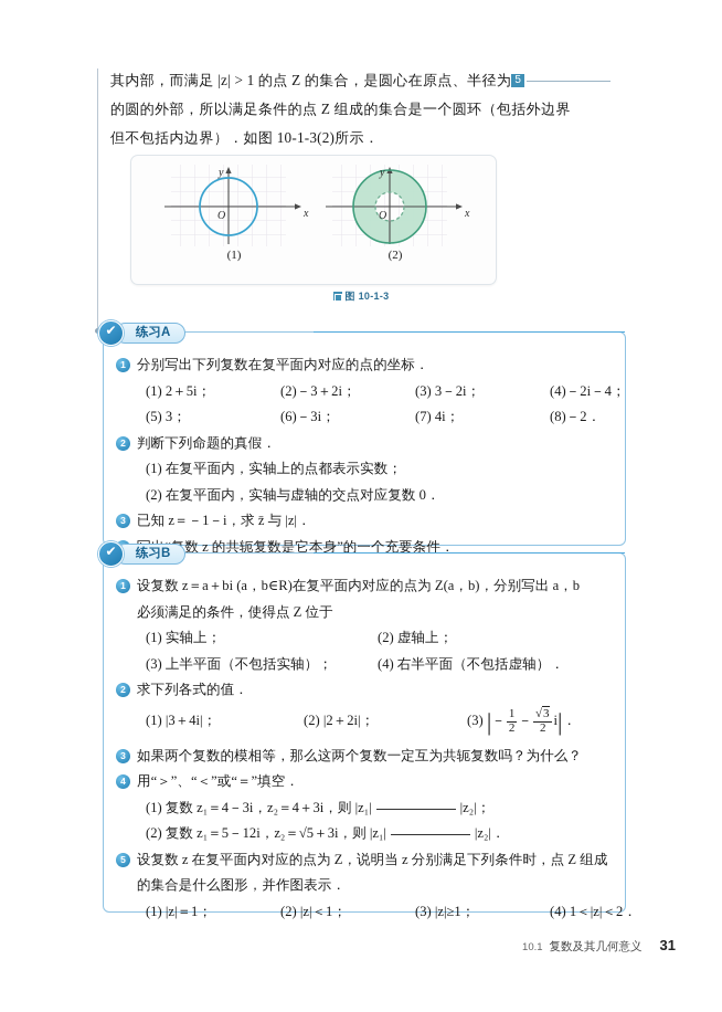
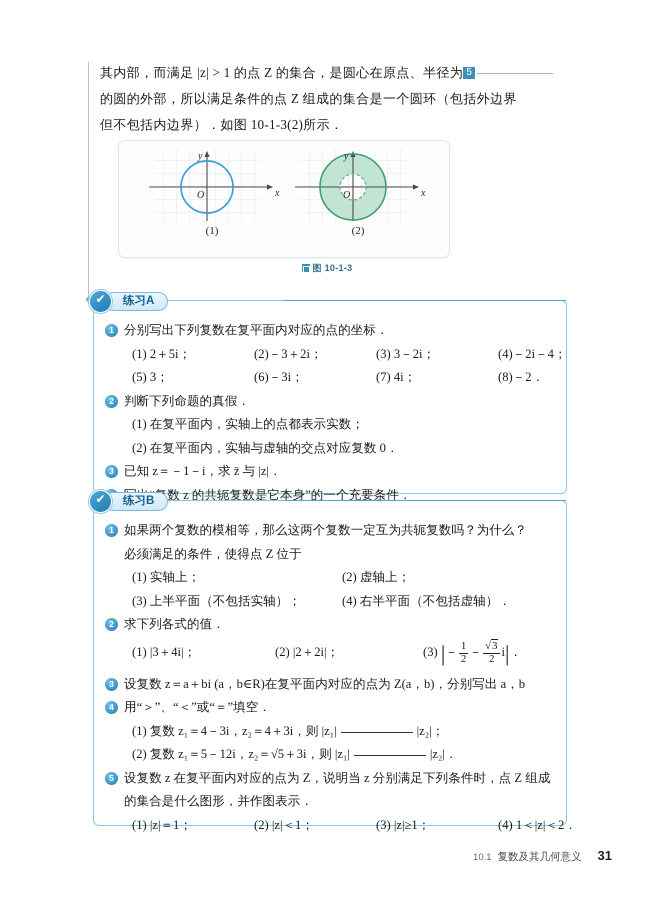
  其内部，而满足 |z| > 1 的点 Z 的集合，是圆心在原点、半径为 5
  的圆的外部，所以满足条件的点 Z 组成的集合是一个圆环（包括外边界
  但不包括内边界）．如图 10-1-3(2)所示．
  O
  x
  y
  (1)
  O
  x
  y
  (2)
  图 10-1-3
  练习A
  1
  分别写出下列复数在复平面内对应的点的坐标．
  (1) 2＋5i；
  (2)－3＋2i；
  (3) 3－2i；
  (4)－2i－4；
  (5) 3；
  (6)－3i；
  (7) 4i；
  (8)－2．
  2
  判断下列命题的真假．
  (1) 在复平面内，实轴上的点都表示实数；
  (2) 在复平面内，实轴与虚轴的交点对应复数 0．
  3
  已知 z＝－1－i，求 z̄ 与 |z|．
  数 z 的共轭复数是它本身”的一个充要条件．
  练习B
  1
- 设复数 z＝a＋bi (a，b∈R)在复平面内对应的点为 Z(a，b)，分别写出 a，b
+ 如果两个复数的模相等，那么这两个复数一定互为共轭复数吗？为什么？
  必须满足的条件，使得点 Z 位于
  (1) 实轴上；
  (2) 虚轴上；
  (3) 上半平面（不包括实轴）；
  (4) 右半平面（不包括虚轴）．
  2
  求下列各式的值．
  (1) |3＋4i|；
  (2) |2＋2i|；
  (3) |－
  1
  2
  －
  √3
  2
  i|．
  3
- 如果两个复数的模相等，那么这两个复数一定互为共轭复数吗？为什么？
+ 设复数 z＝a＋bi (a，b∈R)在复平面内对应的点为 Z(a，b)，分别写出 a，b
  4
  用“＞”、“＜”或“＝”填空．
  (1) 复数 z₁＝4－3i，z₂＝4＋3i，则 |z₁| |z₂|；
  (2) 复数 z₁＝5－12i，z₂＝√5＋3i，则 |z₁| |z₂|．
  5
  设复数 z 在复平面内对应的点为 Z，说明当 z 分别满足下列条件时，点 Z 组成
  的集合是什么图形，并作图表示．
  (1) |z|＝1；
  (2) |z|＜1；
  (3) |z|≥1；
  (4) 1＜|z|＜2．
  10.1
  复数及其几何意义
  31
